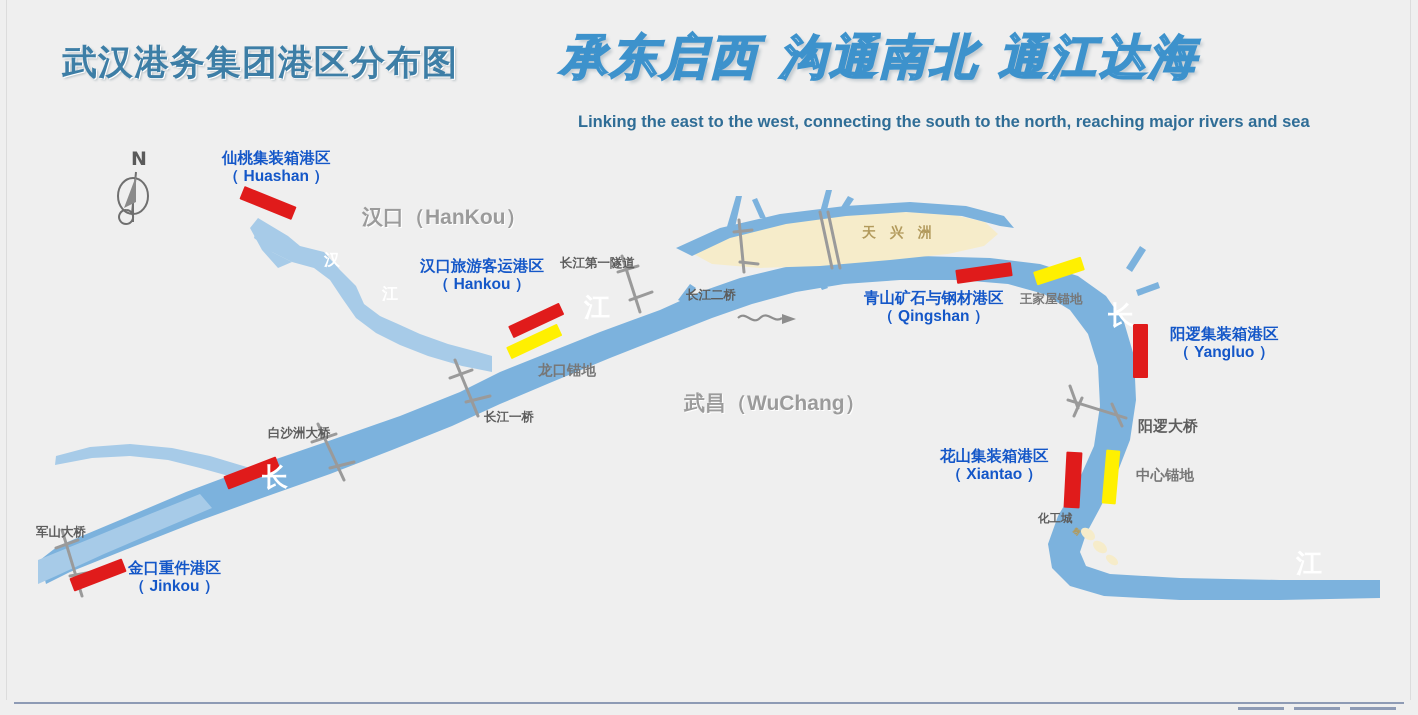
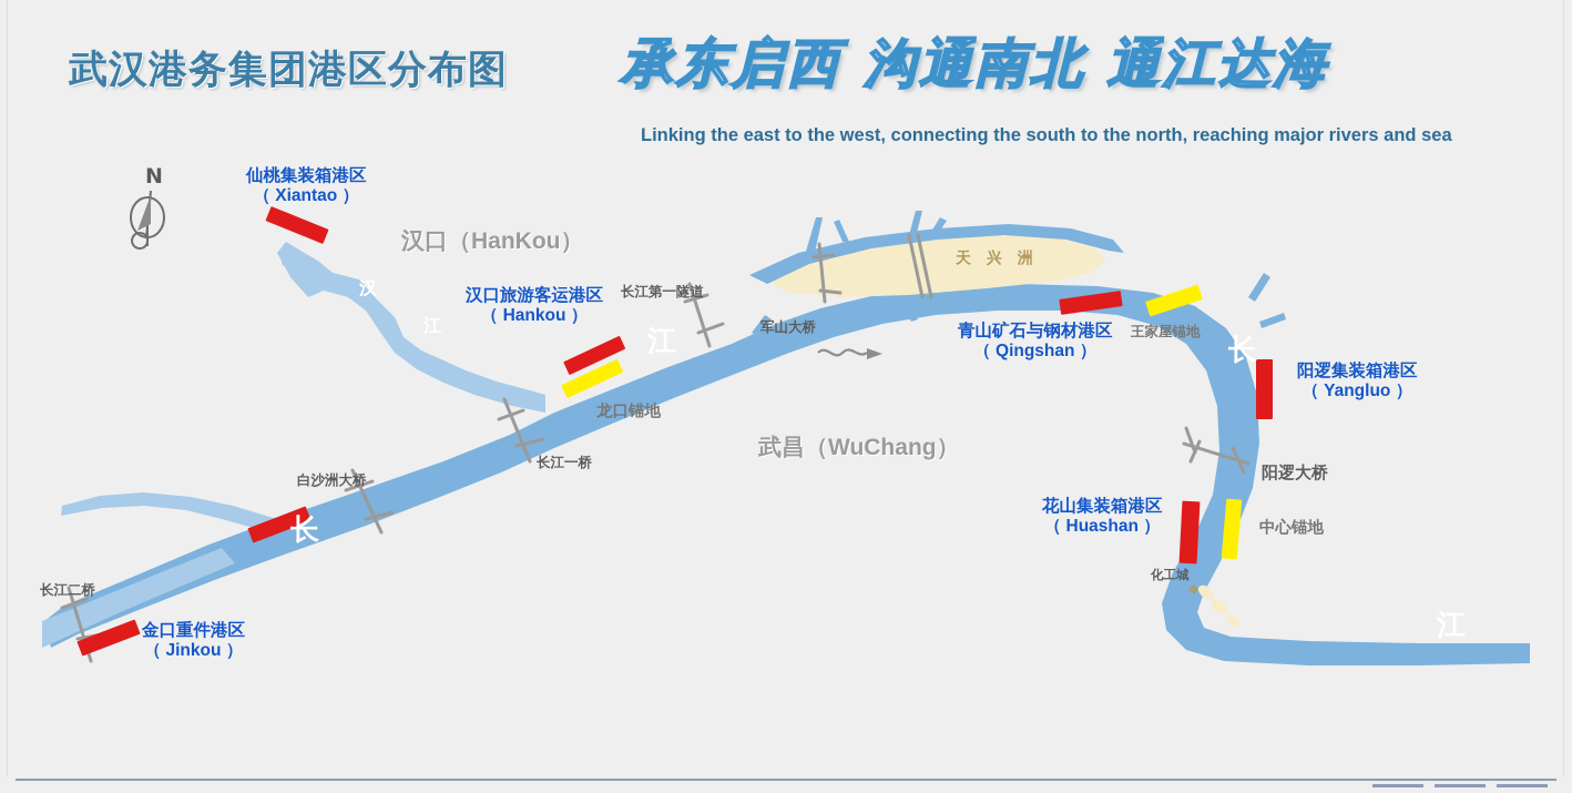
  武汉港务集团港区分布图
  承东启西 沟通南北 通江达海
  Linking the east to the west, connecting the south to the north, reaching major rivers and sea
  N
  汉口（HanKou）
  武昌（WuChang）
  仙桃集装箱港区
- （ Huashan ）
+ （ Xiantao ）
  汉口旅游客运港区
  （ Hankou ）
  金口重件港区
  （ Jinkou ）
  青山矿石与钢材港区
  （ Qingshan ）
  阳逻集装箱港区
  （ Yangluo ）
  花山集装箱港区
- （ Xiantao ）
+ （ Huashan ）
- 军山大桥
+ 长江二桥
  白沙洲大桥
  长江一桥
- 长江二桥
+ 军山大桥
  长江第一隧道
  阳逻大桥
  龙口锚地
  王家屋锚地
  中心锚地
  汉
  长
  长
  天 兴 洲
  化工城
